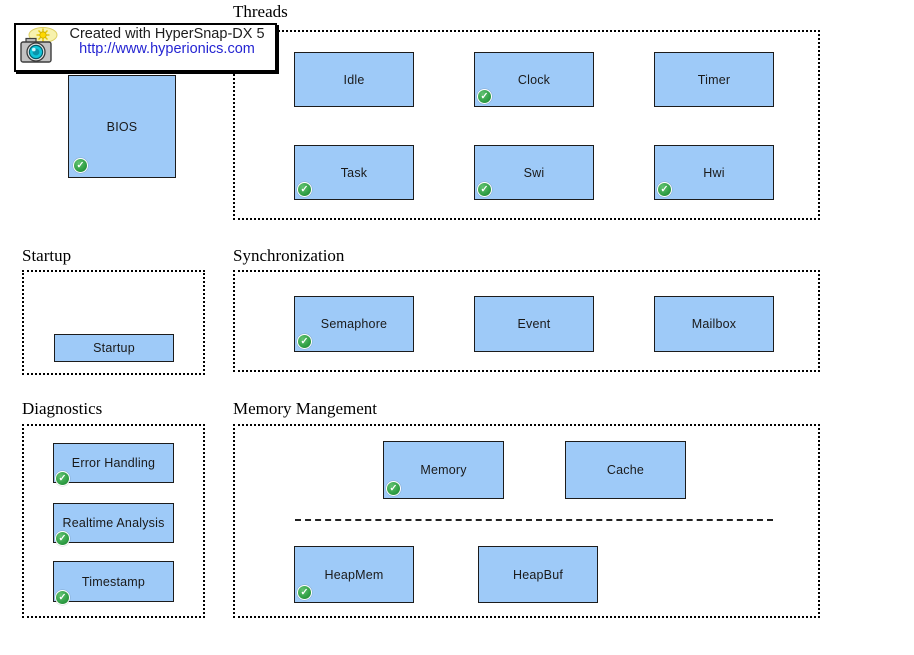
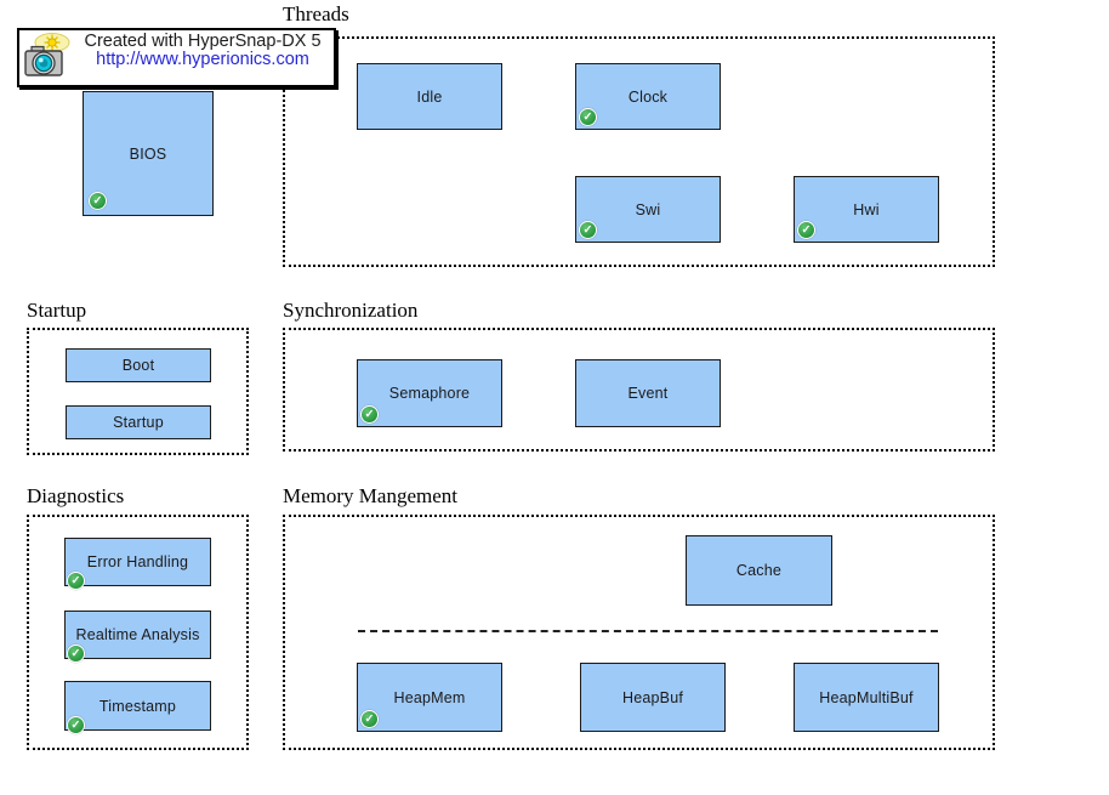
  Threads
  Startup
  Synchronization
  Diagnostics
  Memory Mangement
  BIOS
  Idle
  Clock
- Timer
- Task
  Swi
  Hwi
+ Boot
  Startup
  Semaphore
  Event
- Mailbox
  Error Handling
  Realtime Analysis
  Timestamp
- Memory
  Cache
  HeapMem
  HeapBuf
+ HeapMultiBuf
  Created with HyperSnap-DX 5
  http://www.hyperionics.com
